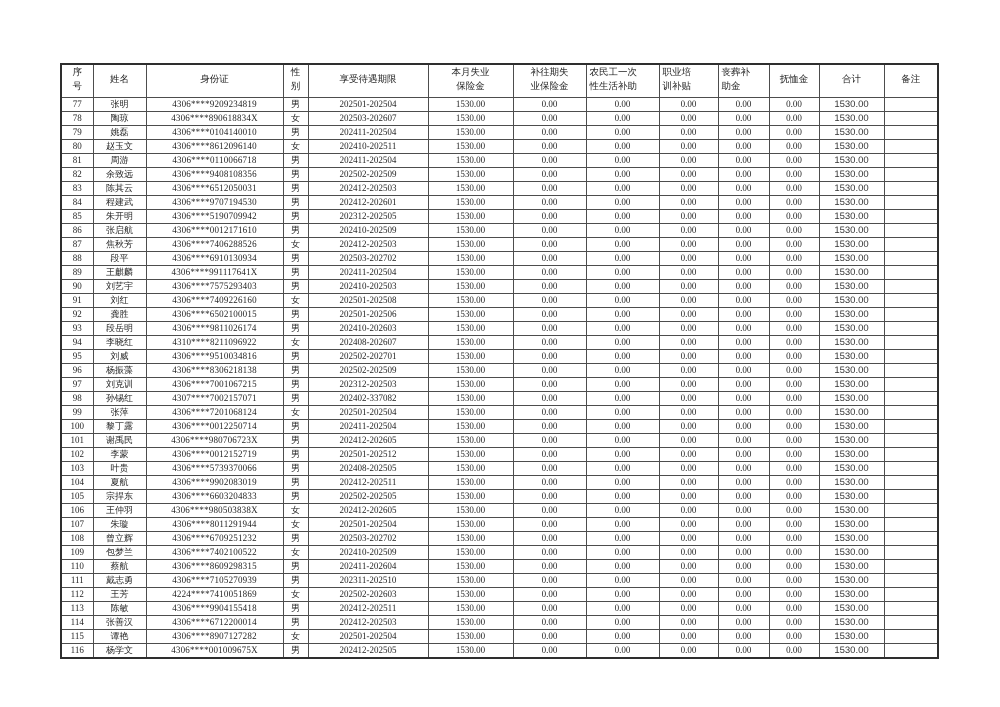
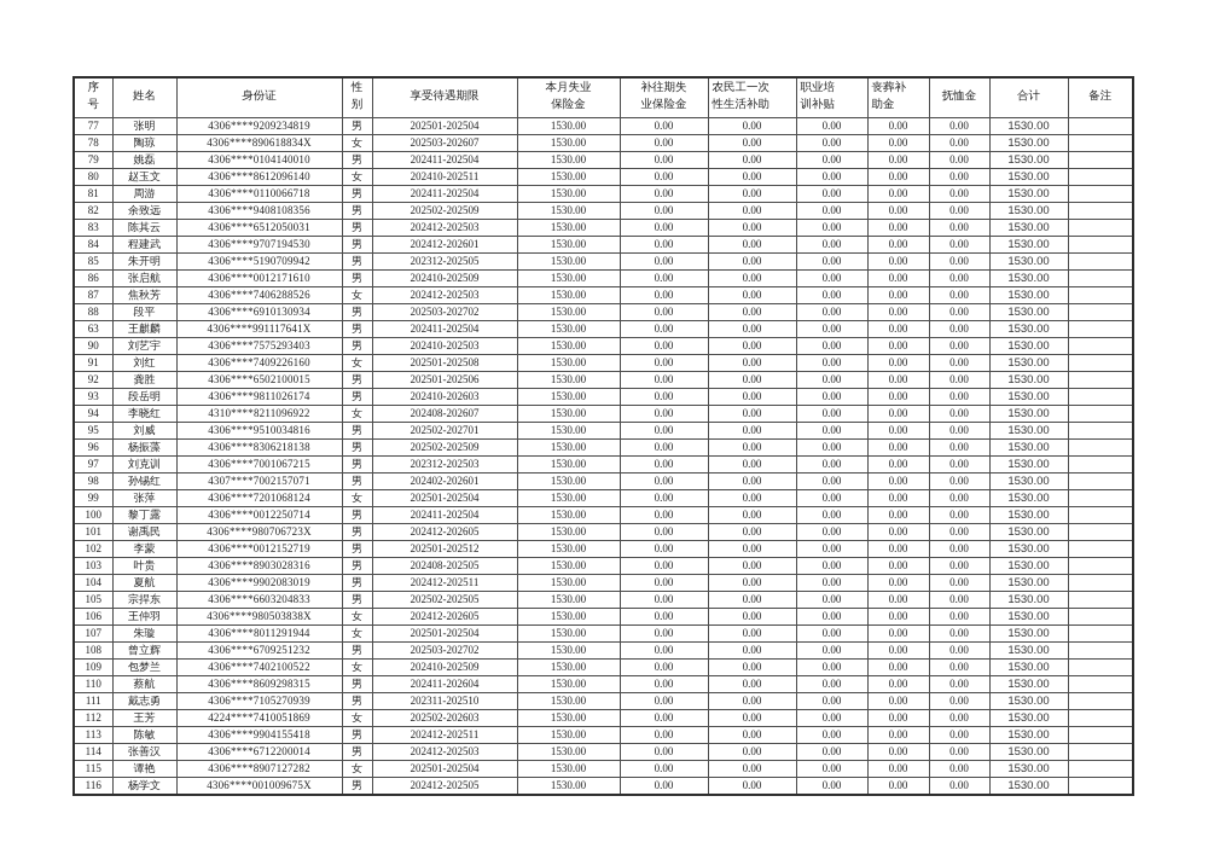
  序 号	姓名	身份证	性 别	享受待遇期限	本月失业 保险金	补往期失 业保险金	农民工一次 性生活补助	职业培 训补贴	丧葬补 助金	抚恤金	合计	备注
  77	张明	4306****9209234819	男	202501-202504	1530.00	0.00	0.00	0.00	0.00	0.00	1530.00
  78	陶琼	4306****890618834X	女	202503-202607	1530.00	0.00	0.00	0.00	0.00	0.00	1530.00
  79	姚磊	4306****0104140010	男	202411-202504	1530.00	0.00	0.00	0.00	0.00	0.00	1530.00
  80	赵玉文	4306****8612096140	女	202410-202511	1530.00	0.00	0.00	0.00	0.00	0.00	1530.00
  81	周游	4306****0110066718	男	202411-202504	1530.00	0.00	0.00	0.00	0.00	0.00	1530.00
  82	余致远	4306****9408108356	男	202502-202509	1530.00	0.00	0.00	0.00	0.00	0.00	1530.00
  83	陈其云	4306****6512050031	男	202412-202503	1530.00	0.00	0.00	0.00	0.00	0.00	1530.00
  84	程建武	4306****9707194530	男	202412-202601	1530.00	0.00	0.00	0.00	0.00	0.00	1530.00
  85	朱开明	4306****5190709942	男	202312-202505	1530.00	0.00	0.00	0.00	0.00	0.00	1530.00
  86	张启航	4306****0012171610	男	202410-202509	1530.00	0.00	0.00	0.00	0.00	0.00	1530.00
  87	焦秋芳	4306****7406288526	女	202412-202503	1530.00	0.00	0.00	0.00	0.00	0.00	1530.00
  88	段平	4306****6910130934	男	202503-202702	1530.00	0.00	0.00	0.00	0.00	0.00	1530.00
- 89	王麒麟	4306****991117641X	男	202411-202504	1530.00	0.00	0.00	0.00	0.00	0.00	1530.00
+ 63	王麒麟	4306****991117641X	男	202411-202504	1530.00	0.00	0.00	0.00	0.00	0.00	1530.00
  90	刘艺宇	4306****7575293403	男	202410-202503	1530.00	0.00	0.00	0.00	0.00	0.00	1530.00
  91	刘红	4306****7409226160	女	202501-202508	1530.00	0.00	0.00	0.00	0.00	0.00	1530.00
  92	龚胜	4306****6502100015	男	202501-202506	1530.00	0.00	0.00	0.00	0.00	0.00	1530.00
  93	段岳明	4306****9811026174	男	202410-202603	1530.00	0.00	0.00	0.00	0.00	0.00	1530.00
  94	李晓红	4310****8211096922	女	202408-202607	1530.00	0.00	0.00	0.00	0.00	0.00	1530.00
  95	刘威	4306****9510034816	男	202502-202701	1530.00	0.00	0.00	0.00	0.00	0.00	1530.00
  96	杨振藻	4306****8306218138	男	202502-202509	1530.00	0.00	0.00	0.00	0.00	0.00	1530.00
  97	刘克训	4306****7001067215	男	202312-202503	1530.00	0.00	0.00	0.00	0.00	0.00	1530.00
- 98	孙锡红	4307****7002157071	男	202402-337082	1530.00	0.00	0.00	0.00	0.00	0.00	1530.00
+ 98	孙锡红	4307****7002157071	男	202402-202601	1530.00	0.00	0.00	0.00	0.00	0.00	1530.00
  99	张萍	4306****7201068124	女	202501-202504	1530.00	0.00	0.00	0.00	0.00	0.00	1530.00
  100	黎丁露	4306****0012250714	男	202411-202504	1530.00	0.00	0.00	0.00	0.00	0.00	1530.00
  101	谢禹民	4306****980706723X	男	202412-202605	1530.00	0.00	0.00	0.00	0.00	0.00	1530.00
  102	李蒙	4306****0012152719	男	202501-202512	1530.00	0.00	0.00	0.00	0.00	0.00	1530.00
- 103	叶贵	4306****5739370066	男	202408-202505	1530.00	0.00	0.00	0.00	0.00	0.00	1530.00
+ 103	叶贵	4306****8903028316	男	202408-202505	1530.00	0.00	0.00	0.00	0.00	0.00	1530.00
  104	夏航	4306****9902083019	男	202412-202511	1530.00	0.00	0.00	0.00	0.00	0.00	1530.00
  105	宗捍东	4306****6603204833	男	202502-202505	1530.00	0.00	0.00	0.00	0.00	0.00	1530.00
  106	王仲羽	4306****980503838X	女	202412-202605	1530.00	0.00	0.00	0.00	0.00	0.00	1530.00
  107	朱璇	4306****8011291944	女	202501-202504	1530.00	0.00	0.00	0.00	0.00	0.00	1530.00
  108	曾立辉	4306****6709251232	男	202503-202702	1530.00	0.00	0.00	0.00	0.00	0.00	1530.00
  109	包梦兰	4306****7402100522	女	202410-202509	1530.00	0.00	0.00	0.00	0.00	0.00	1530.00
  110	蔡航	4306****8609298315	男	202411-202604	1530.00	0.00	0.00	0.00	0.00	0.00	1530.00
  111	戴志勇	4306****7105270939	男	202311-202510	1530.00	0.00	0.00	0.00	0.00	0.00	1530.00
  112	王芳	4224****7410051869	女	202502-202603	1530.00	0.00	0.00	0.00	0.00	0.00	1530.00
  113	陈敏	4306****9904155418	男	202412-202511	1530.00	0.00	0.00	0.00	0.00	0.00	1530.00
  114	张善汉	4306****6712200014	男	202412-202503	1530.00	0.00	0.00	0.00	0.00	0.00	1530.00
  115	谭艳	4306****8907127282	女	202501-202504	1530.00	0.00	0.00	0.00	0.00	0.00	1530.00
  116	杨学文	4306****001009675X	男	202412-202505	1530.00	0.00	0.00	0.00	0.00	0.00	1530.00
